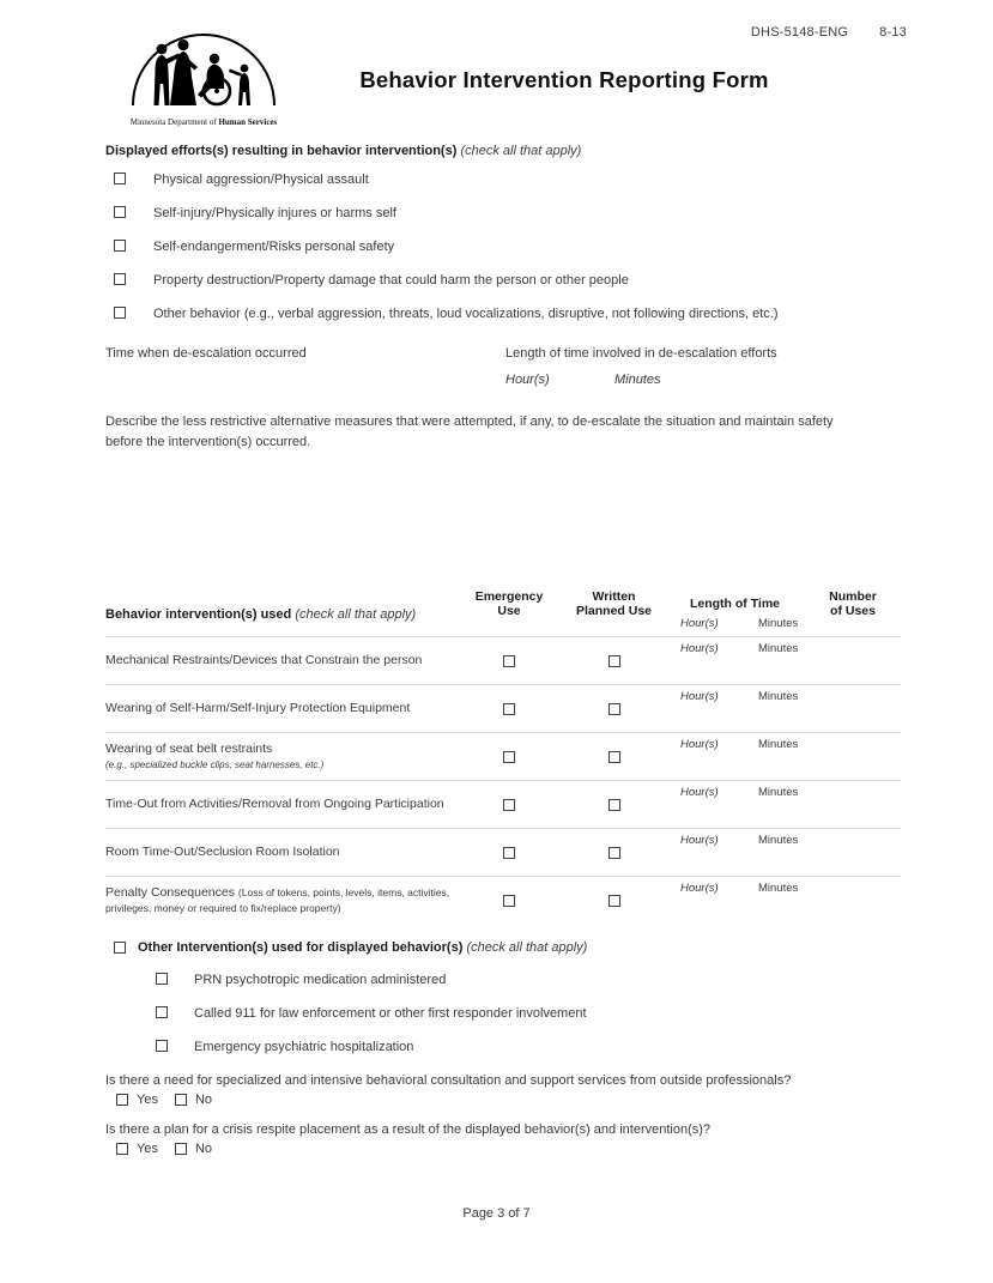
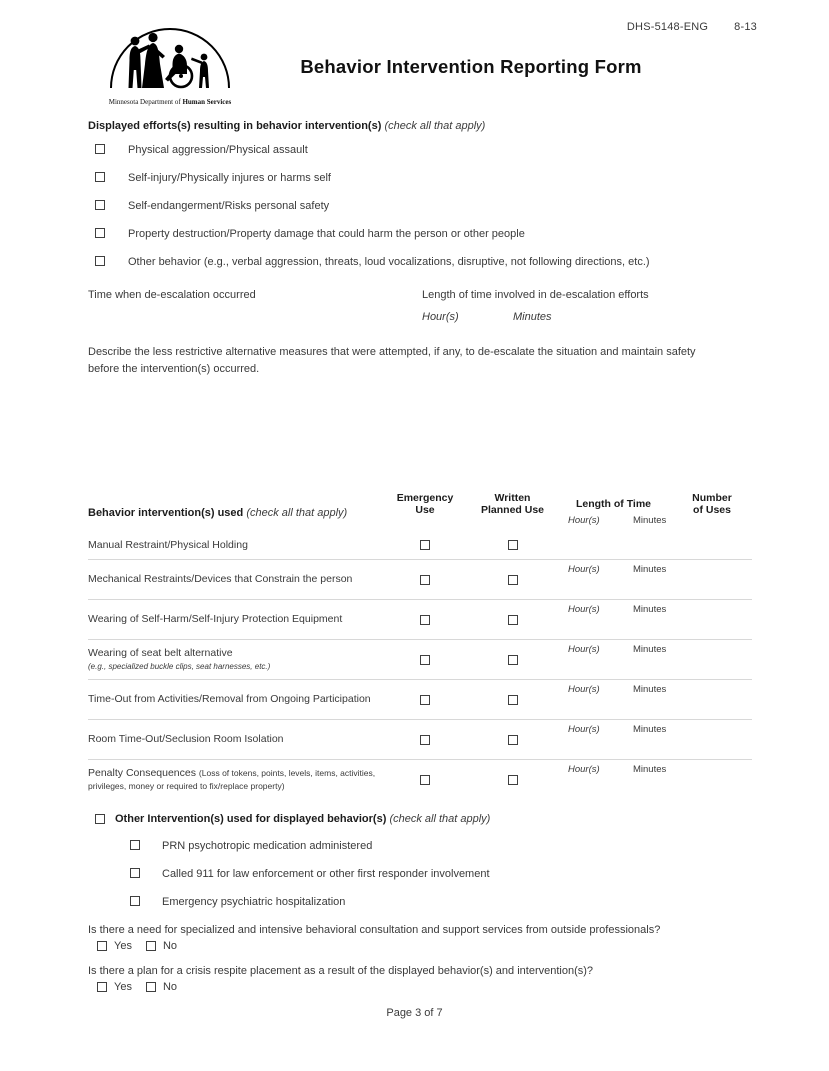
  DHS-5148-ENG 8-13
  Minnesota Department of Human Services
  Behavior Intervention Reporting Form
  Displayed efforts(s) resulting in behavior intervention(s) (check all that apply)
  Physical aggression/Physical assault
  Self-injury/Physically injures or harms self
  Self-endangerment/Risks personal safety
  Property destruction/Property damage that could harm the person or other people
  Other behavior (e.g., verbal aggression, threats, loud vocalizations, disruptive, not following directions, etc.)
  Time when de-escalation occurred
  Length of time involved in de-escalation efforts
  Hour(s)
  Minutes
  Describe the less restrictive alternative measures that were attempted, if any, to de-escalate the situation and maintain safety before the intervention(s) occurred.
  Behavior intervention(s) used (check all that apply)
  Emergency Use
  Written Planned Use
  Length of Time
  Hour(s)
  Minutes
  Number of Uses
+ Manual Restraint/Physical Holding
  Mechanical Restraints/Devices that Constrain the person
  Hour(s)
  Minutes
  Wearing of Self-Harm/Self-Injury Protection Equipment
  Hour(s)
  Minutes
- Wearing of seat belt restraints
+ Wearing of seat belt alternative
  (e.g., specialized buckle clips, seat harnesses, etc.)
  Hour(s)
  Minutes
  Time-Out from Activities/Removal from Ongoing Participation
  Hour(s)
  Minutes
  Room Time-Out/Seclusion Room Isolation
  Hour(s)
  Minutes
  Penalty Consequences (Loss of tokens, points, levels, items, activities, privileges, money or required to fix/replace property)
  Hour(s)
  Minutes
  Other Intervention(s) used for displayed behavior(s) (check all that apply)
  PRN psychotropic medication administered
  Called 911 for law enforcement or other first responder involvement
  Emergency psychiatric hospitalization
  Is there a need for specialized and intensive behavioral consultation and support services from outside professionals?
  Yes
  No
  Is there a plan for a crisis respite placement as a result of the displayed behavior(s) and intervention(s)?
  Yes
  No
  Page 3 of 7
